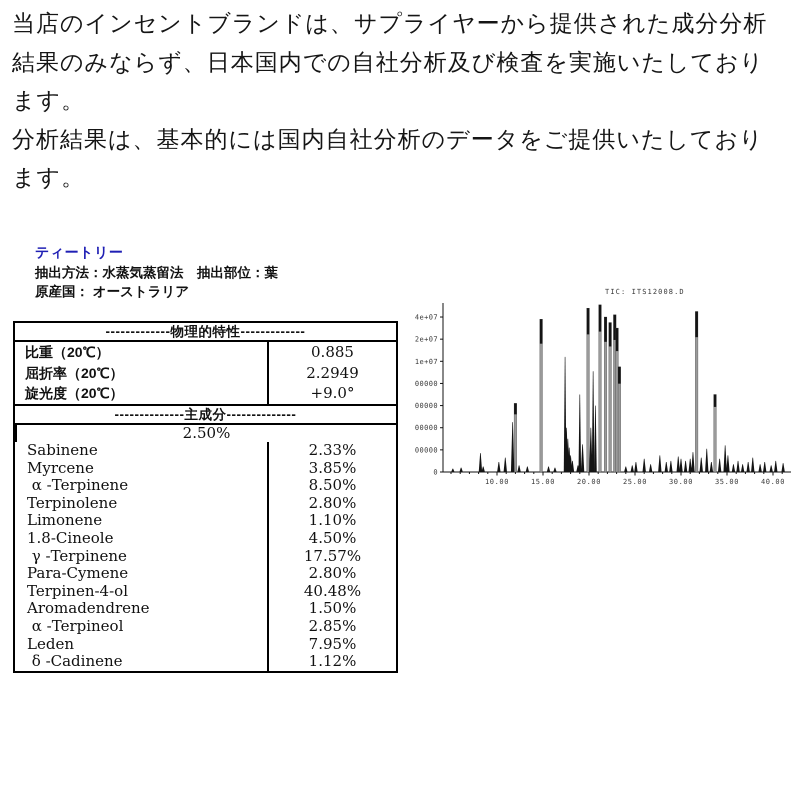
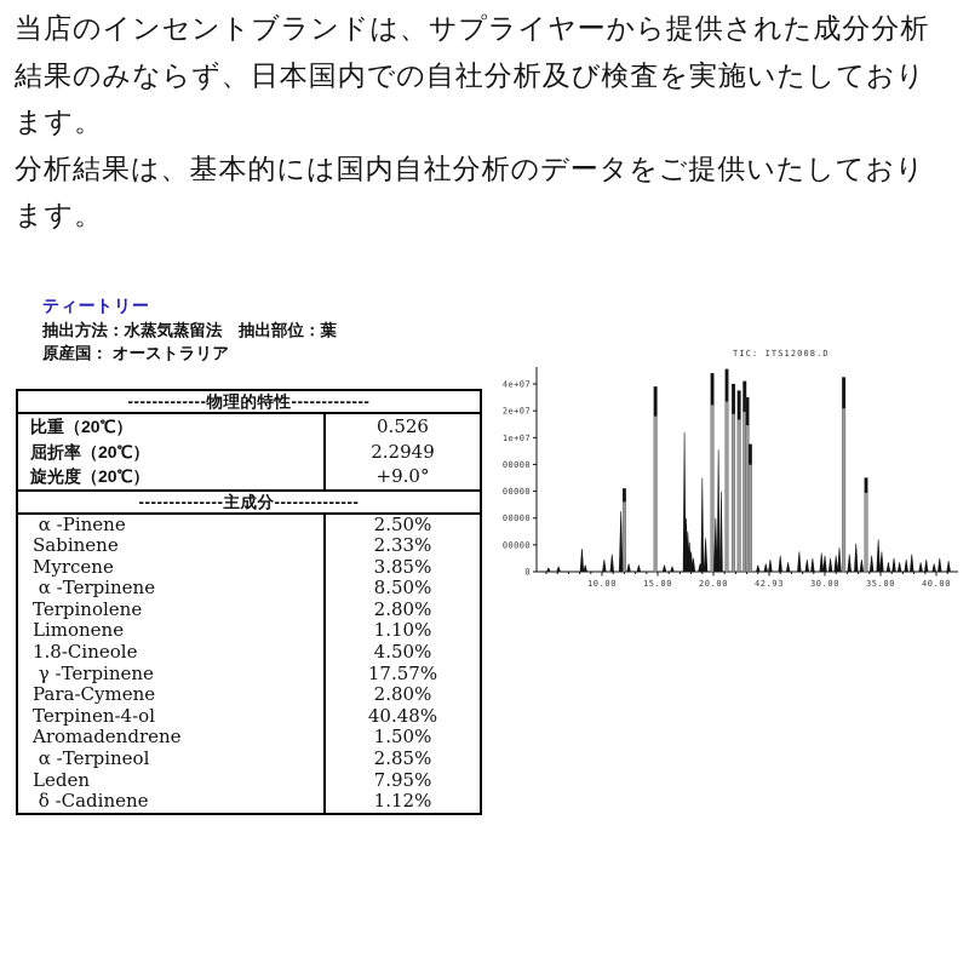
  当店のインセントブランドは、サプライヤーから提供された成分分析
  結果のみならず、日本国内での自社分析及び検査を実施いたしており
  ます。
  分析結果は、基本的には国内自社分析のデータをご提供いたしており
  ます。
  ティートリー
  抽出方法：水蒸気蒸留法 抽出部位：葉
  原産国： オーストラリア
  -------------物理的特性-------------
  比重（20℃）
- 0.885
+ 0.526
  屈折率（20℃）
  2.2949
  旋光度（20℃）
  +9.0°
  --------------主成分--------------
+ α -Pinene
  2.50%
  Sabinene
  2.33%
  Myrcene
  3.85%
  α -Terpinene
  8.50%
  Terpinolene
  2.80%
  Limonene
  1.10%
  1.8-Cineole
  4.50%
  γ -Terpinene
  17.57%
  Para-Cymene
  2.80%
  Terpinen-4-ol
  40.48%
  Aromadendrene
  1.50%
  α -Terpineol
  2.85%
  Leden
  7.95%
  δ -Cadinene
  1.12%
  0
  00000
  00000
  00000
  00000
  1e+07
  2e+07
  4e+07
  10.00
  15.00
  20.00
- 25.00
+ 42.93
  30.00
  35.00
  40.00
  TIC: ITS12008.D
